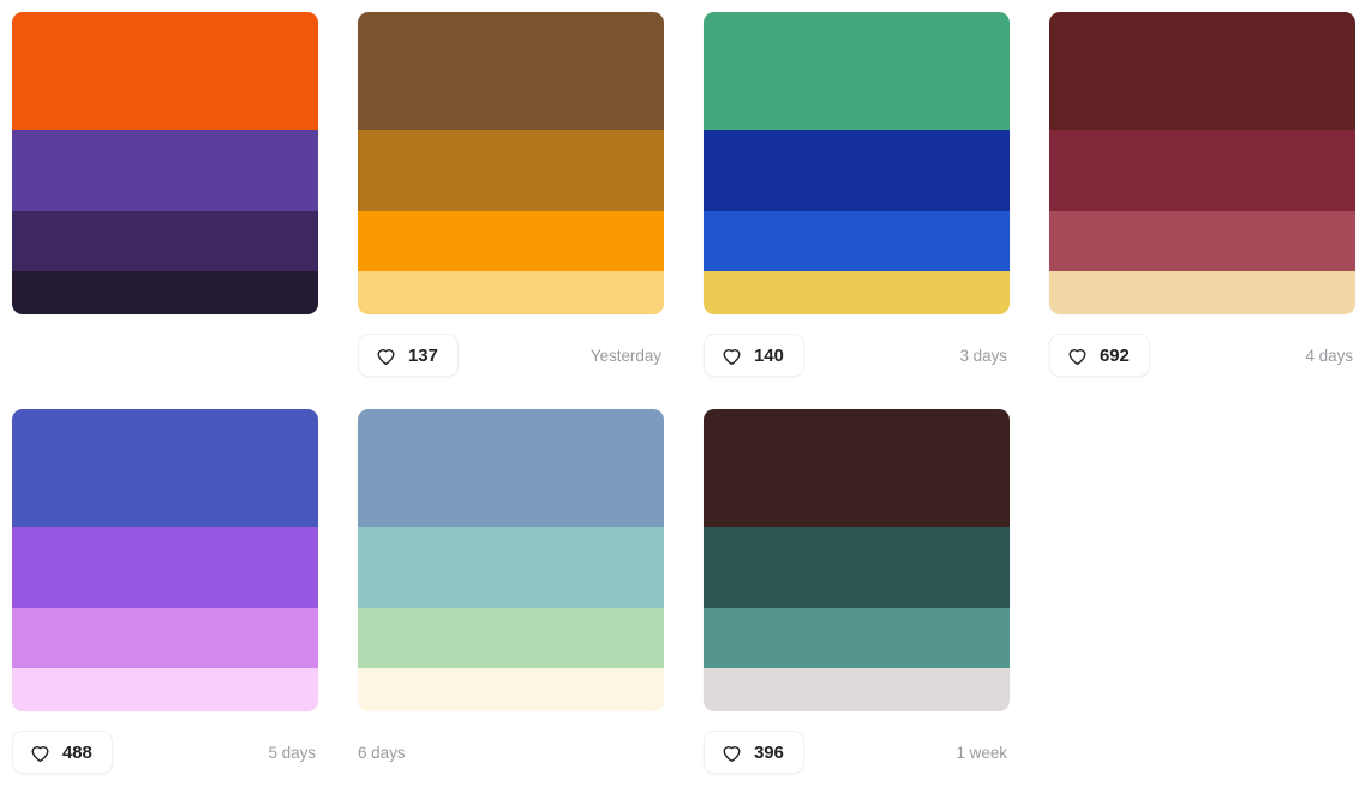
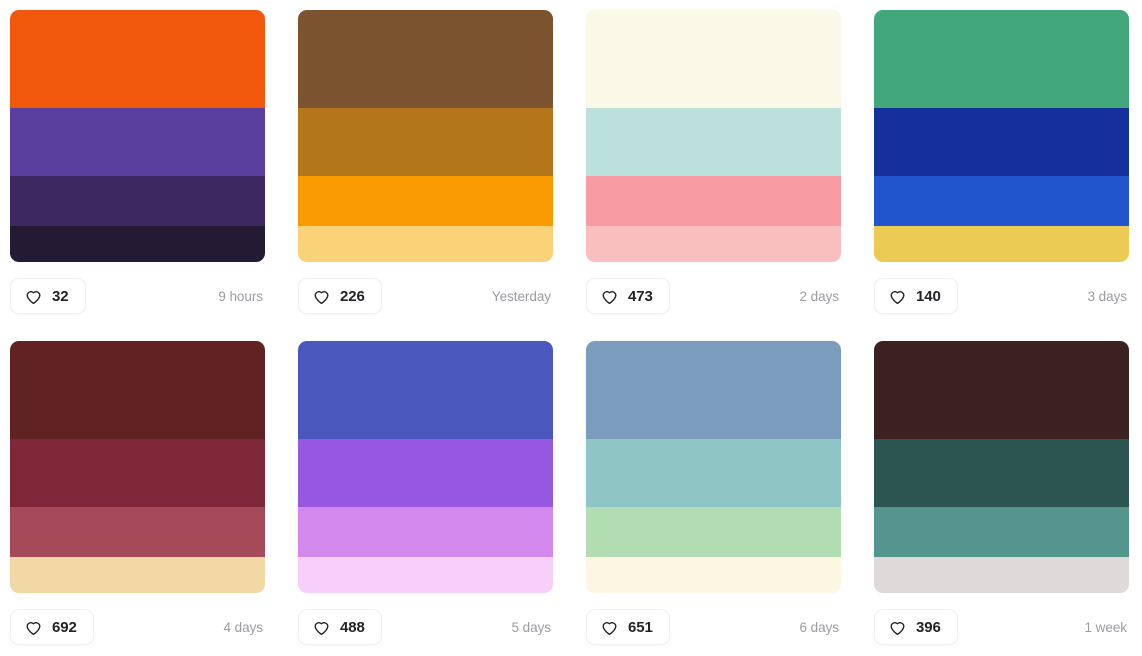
+ 32
+ 9 hours
- 137
+ 226
  Yesterday
+ 473
+ 2 days
  140
  3 days
  692
  4 days
  488
  5 days
+ 651
  6 days
  396
  1 week
